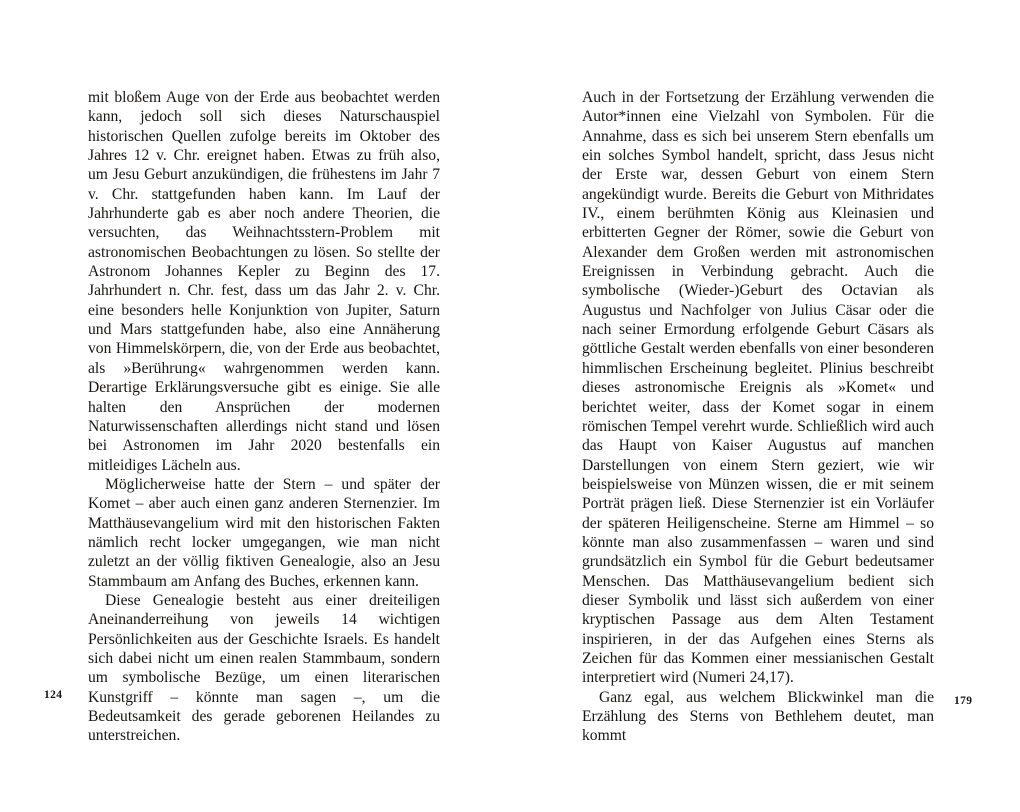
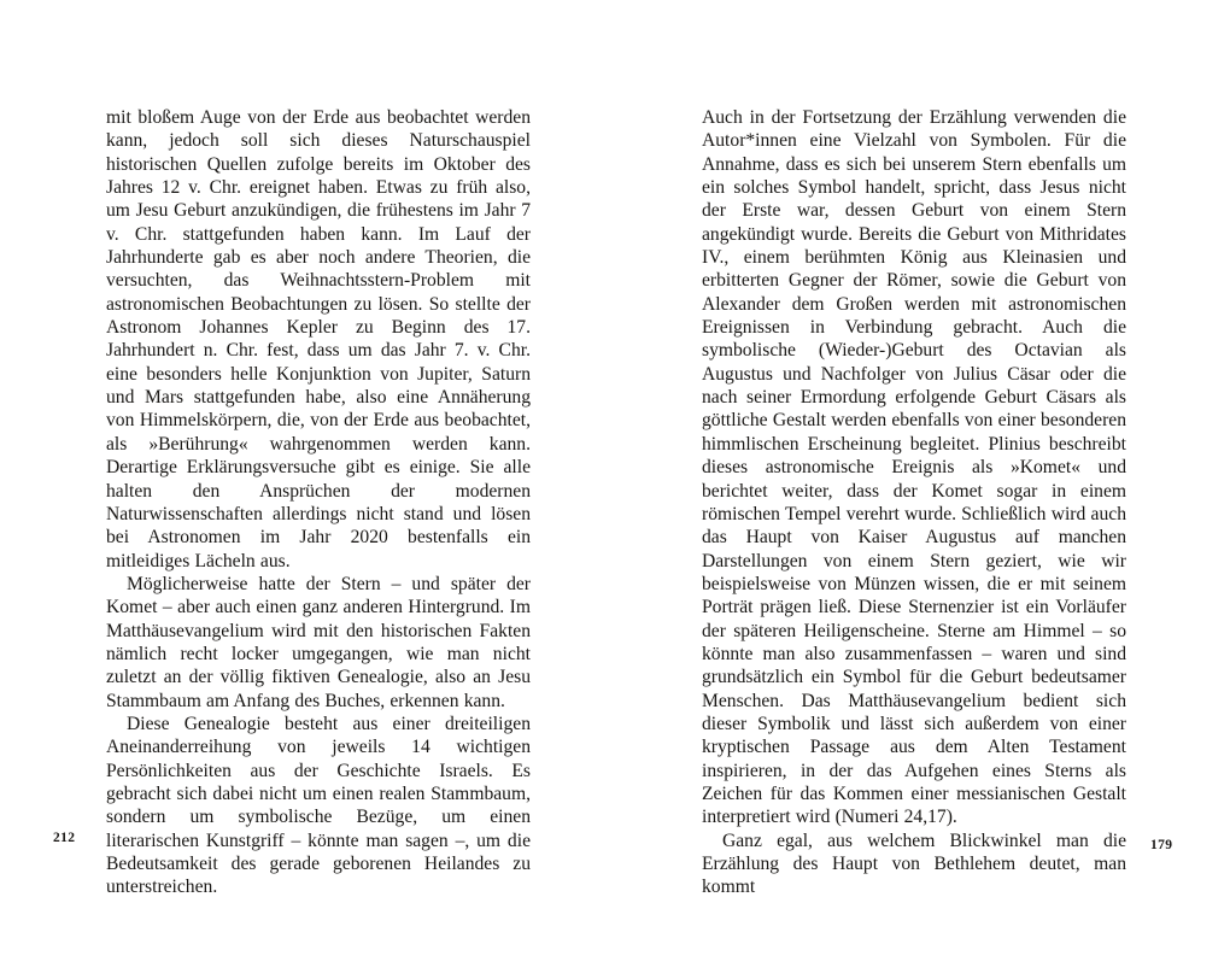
- mit bloßem Auge von der Erde aus beobachtet werden kann, jedoch soll sich dieses Naturschauspiel historischen Quellen zufolge bereits im Oktober des Jahres 12 v. Chr. ereignet haben. Etwas zu früh also, um Jesu Geburt anzukündigen, die frühestens im Jahr 7 v. Chr. stattgefunden haben kann. Im Lauf der Jahrhunderte gab es aber noch andere Theorien, die versuchten, das Weihnachtsstern-Problem mit astronomischen Beobachtungen zu lösen. So stellte der Astronom Johannes Kepler zu Beginn des 17. Jahrhundert n. Chr. fest, dass um das Jahr 2. v. Chr. eine besonders helle Konjunktion von Jupiter, Saturn und Mars stattgefunden habe, also eine Annäherung von Himmelskörpern, die, von der Erde aus beobachtet, als »Berührung« wahrgenommen werden kann. Derartige Erklärungsversuche gibt es einige. Sie alle halten den Ansprüchen der modernen Naturwissenschaften allerdings nicht stand und lösen bei Astronomen im Jahr 2020 bestenfalls ein mitleidiges Lächeln aus.
+ mit bloßem Auge von der Erde aus beobachtet werden kann, jedoch soll sich dieses Naturschauspiel historischen Quellen zufolge bereits im Oktober des Jahres 12 v. Chr. ereignet haben. Etwas zu früh also, um Jesu Geburt anzukündigen, die frühestens im Jahr 7 v. Chr. stattgefunden haben kann. Im Lauf der Jahrhunderte gab es aber noch andere Theorien, die versuchten, das Weihnachtsstern-Problem mit astronomischen Beobachtungen zu lösen. So stellte der Astronom Johannes Kepler zu Beginn des 17. Jahrhundert n. Chr. fest, dass um das Jahr 7. v. Chr. eine besonders helle Konjunktion von Jupiter, Saturn und Mars stattgefunden habe, also eine Annäherung von Himmelskörpern, die, von der Erde aus beobachtet, als »Berührung« wahrgenommen werden kann. Derartige Erklärungsversuche gibt es einige. Sie alle halten den Ansprüchen der modernen Naturwissenschaften allerdings nicht stand und lösen bei Astronomen im Jahr 2020 bestenfalls ein mitleidiges Lächeln aus.
- Möglicherweise hatte der Stern – und später der Komet – aber auch einen ganz anderen Sternenzier. Im Matthäusevangelium wird mit den historischen Fakten nämlich recht locker umgegangen, wie man nicht zuletzt an der völlig fiktiven Genealogie, also an Jesu Stammbaum am Anfang des Buches, erkennen kann.
+ Möglicherweise hatte der Stern – und später der Komet – aber auch einen ganz anderen Hintergrund. Im Matthäusevangelium wird mit den historischen Fakten nämlich recht locker umgegangen, wie man nicht zuletzt an der völlig fiktiven Genealogie, also an Jesu Stammbaum am Anfang des Buches, erkennen kann.
- Diese Genealogie besteht aus einer dreiteiligen Aneinanderreihung von jeweils 14 wichtigen Persönlichkeiten aus der Geschichte Israels. Es handelt sich dabei nicht um einen realen Stammbaum, sondern um symbolische Bezüge, um einen literarischen Kunstgriff – könnte man sagen –, um die Bedeutsamkeit des gerade geborenen Heilandes zu unterstreichen.
+ Diese Genealogie besteht aus einer dreiteiligen Aneinanderreihung von jeweils 14 wichtigen Persönlichkeiten aus der Geschichte Israels. Es gebracht sich dabei nicht um einen realen Stammbaum, sondern um symbolische Bezüge, um einen literarischen Kunstgriff – könnte man sagen –, um die Bedeutsamkeit des gerade geborenen Heilandes zu unterstreichen.
  Auch in der Fortsetzung der Erzählung verwenden die Autor*innen eine Vielzahl von Symbolen. Für die Annahme, dass es sich bei unserem Stern ebenfalls um ein solches Symbol handelt, spricht, dass Jesus nicht der Erste war, dessen Geburt von einem Stern angekündigt wurde. Bereits die Geburt von Mithridates IV., einem berühmten König aus Kleinasien und erbitterten Gegner der Römer, sowie die Geburt von Alexander dem Großen werden mit astronomischen Ereignissen in Verbindung gebracht. Auch die symbolische (Wieder-)Geburt des Octavian als Augustus und Nachfolger von Julius Cäsar oder die nach seiner Ermordung erfolgende Geburt Cäsars als göttliche Gestalt werden ebenfalls von einer besonderen himmlischen Erscheinung begleitet. Plinius beschreibt dieses astronomische Ereignis als »Komet« und berichtet weiter, dass der Komet sogar in einem römischen Tempel verehrt wurde. Schließlich wird auch das Haupt von Kaiser Augustus auf manchen Darstellungen von einem Stern geziert, wie wir beispielsweise von Münzen wissen, die er mit seinem Porträt prägen ließ. Diese Sternenzier ist ein Vorläufer der späteren Heiligenscheine. Sterne am Himmel – so könnte man also zusammenfassen – waren und sind grundsätzlich ein Symbol für die Geburt bedeutsamer Menschen. Das Matthäusevangelium bedient sich dieser Symbolik und lässt sich außerdem von einer kryptischen Passage aus dem Alten Testament inspirieren, in der das Aufgehen eines Sterns als Zeichen für das Kommen einer messianischen Gestalt interpretiert wird (Numeri 24,17).
- Ganz egal, aus welchem Blickwinkel man die Erzählung des Sterns von Bethlehem deutet, man kommt
+ Ganz egal, aus welchem Blickwinkel man die Erzählung des Haupt von Bethlehem deutet, man kommt
- 124
+ 212
  179
